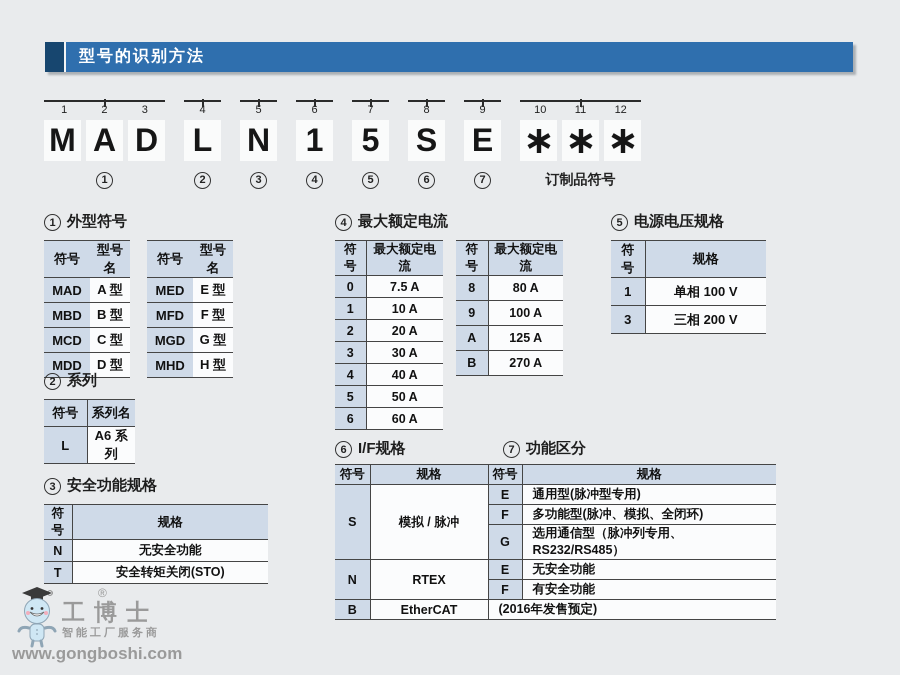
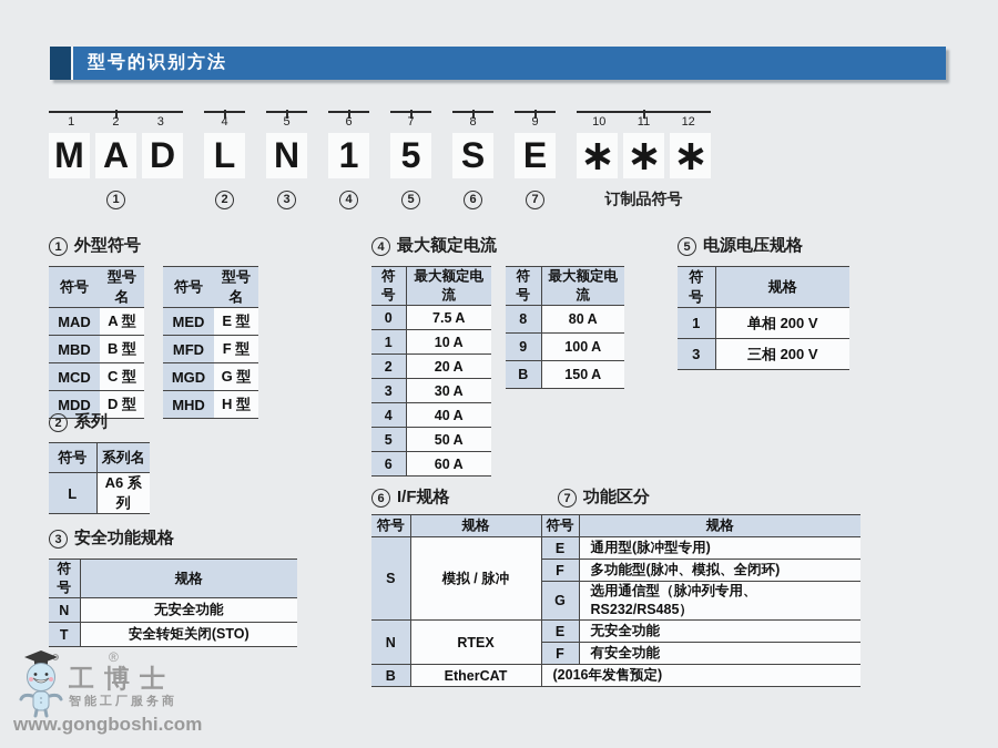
  型号的识别方法
  1
  2
  3
  M
  A
  D
  1
  4
  L
  2
  5
  N
  3
  6
  1
  4
  7
  5
  5
  8
  S
  6
  9
  E
  7
  10
  11
  12
  订制品符号
  1
  外型符号
  符号	型号名
  MAD	A 型
  MBD	B 型
  MCD	C 型
  MDD	D 型
  符号	型号名
  MED	E 型
  MFD	F 型
  MGD	G 型
  MHD	H 型
  2
  系列
  符号	系列名
  L	A6 系列
  3
  安全功能规格
  符号	规格
  N	无安全功能
  T	安全转矩关闭(STO)
  4
  最大额定电流
  符号	最大额定电流
  0	7.5 A
  1	10 A
  2	20 A
  3	30 A
  4	40 A
  5	50 A
  6	60 A
  符号	最大额定电流
  8	80 A
  9	100 A
- A	125 A
- B	270 A
+ B	150 A
  5
  电源电压规格
  符号	规格
- 1	单相 100 V
+ 1	单相 200 V
  3	三相 200 V
  6
  I/F规格
  7
  功能区分
  符号	规格	符号	规格
  S	模拟 / 脉冲	E	通用型(脉冲型专用)
  F	多功能型(脉冲、模拟、全闭环)
  G	选用通信型（脉冲列专用、RS232/RS485）
  N	RTEX	E	无安全功能
  F	有安全功能
  B	EtherCAT	(2016年发售预定)
  ®
  工博士
  智能工厂服务商
  www.gongboshi.com
